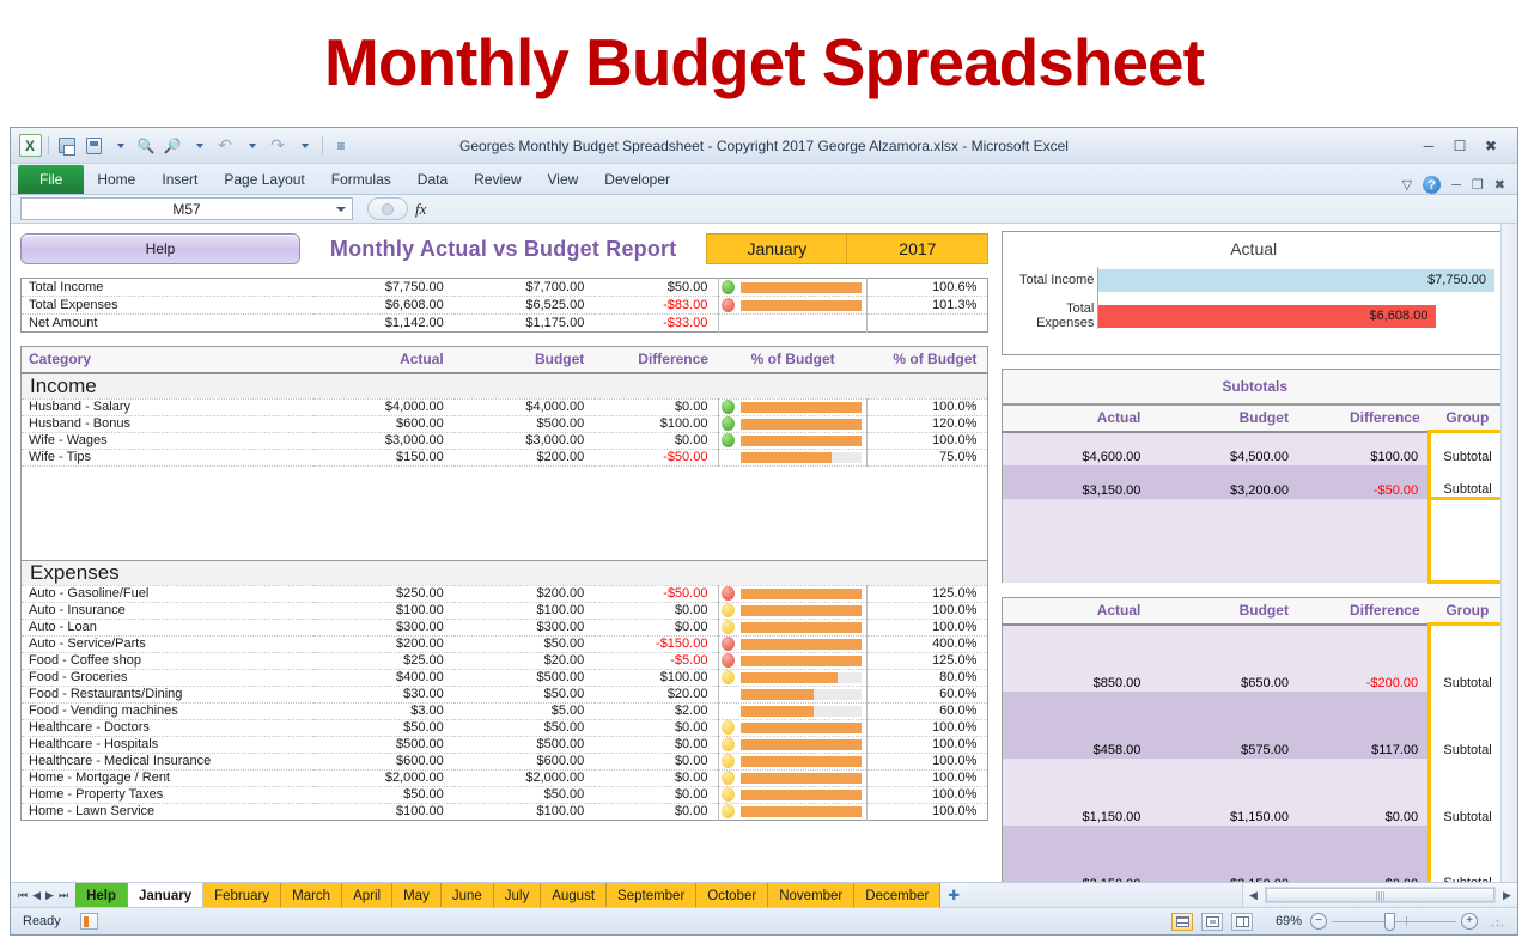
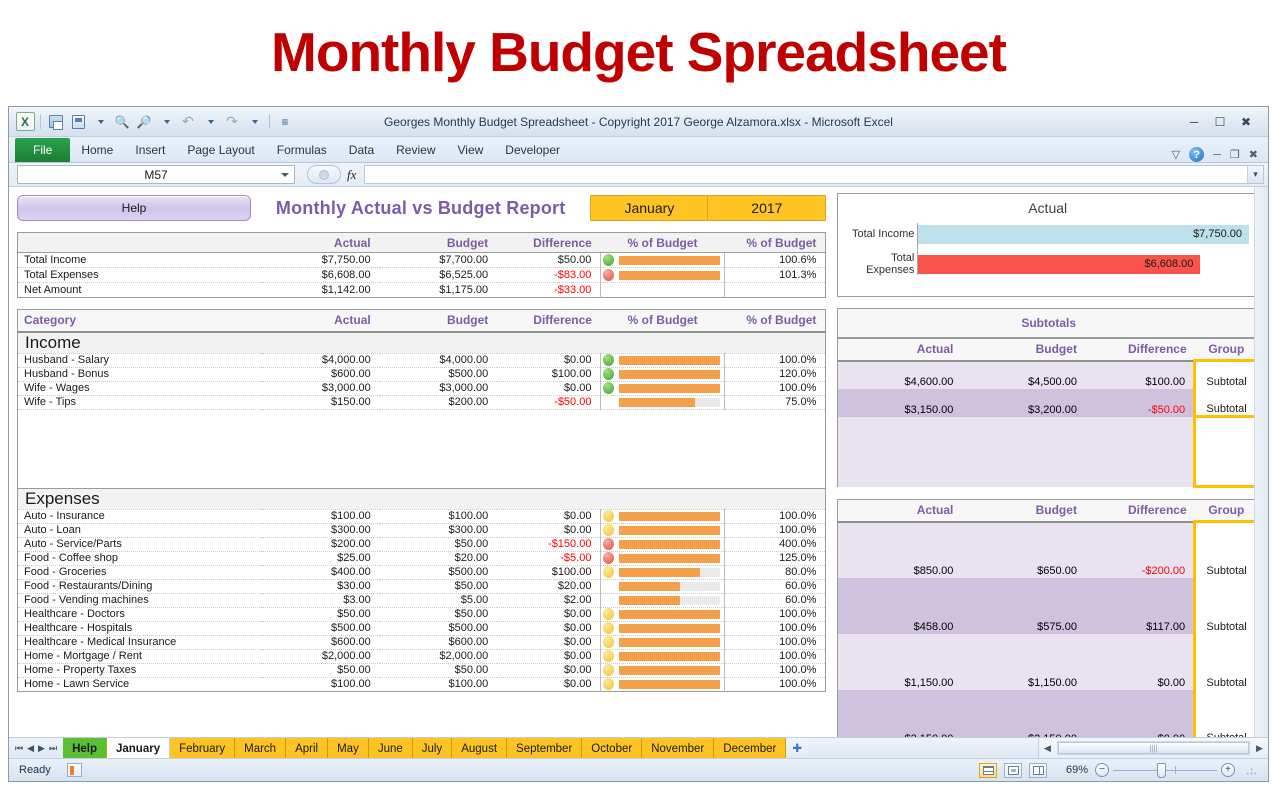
  Monthly Budget Spreadsheet
  X
  🔍
  🔎
  ↶
  ↷
  ≡
  Georges Monthly Budget Spreadsheet - Copyright 2017 George Alzamora.xlsx - Microsoft Excel
  ─
  ☐
  ✖
  File
  Home
  Insert
  Page Layout
  Formulas
  Data
  Review
  View
  Developer
  ▽
  ?
  ─
  ❐
  ✖
  M57
  fx
+ ▾
  Help
  Monthly Actual vs Budget Report
  January
  2017
+ 	Actual	Budget	Difference	% of Budget	% of Budget
  Total Income	$7,750.00	$7,700.00	$50.00		100.6%
  Total Expenses	$6,608.00	$6,525.00	-$83.00		101.3%
  Net Amount	$1,142.00	$1,175.00	-$33.00
  Category	Actual	Budget	Difference	% of Budget	% of Budget
  Income
  Husband - Salary	$4,000.00	$4,000.00	$0.00		100.0%
  Husband - Bonus	$600.00	$500.00	$100.00		120.0%
  Wife - Wages	$3,000.00	$3,000.00	$0.00		100.0%
  Wife - Tips	$150.00	$200.00	-$50.00		75.0%
  Expenses
- Auto - Gasoline/Fuel	$250.00	$200.00	-$50.00		125.0%
  Auto - Insurance	$100.00	$100.00	$0.00		100.0%
  Auto - Loan	$300.00	$300.00	$0.00		100.0%
  Auto - Service/Parts	$200.00	$50.00	-$150.00		400.0%
  Food - Coffee shop	$25.00	$20.00	-$5.00		125.0%
  Food - Groceries	$400.00	$500.00	$100.00		80.0%
  Food - Restaurants/Dining	$30.00	$50.00	$20.00		60.0%
  Food - Vending machines	$3.00	$5.00	$2.00		60.0%
  Healthcare - Doctors	$50.00	$50.00	$0.00		100.0%
  Healthcare - Hospitals	$500.00	$500.00	$0.00		100.0%
  Healthcare - Medical Insurance	$600.00	$600.00	$0.00		100.0%
  Home - Mortgage / Rent	$2,000.00	$2,000.00	$0.00		100.0%
  Home - Property Taxes	$50.00	$50.00	$0.00		100.0%
  Home - Lawn Service	$100.00	$100.00	$0.00		100.0%
  Actual
  Total Income
  $7,750.00
  Total Expenses
  $6,608.00
  Subtotals
  Actual	Budget	Difference	Group
  $4,600.00	$4,500.00	$100.00	Subtotal
  $3,150.00	$3,200.00	-$50.00	Subtotal
  Actual	Budget	Difference	Group
  $850.00	$650.00	-$200.00	Subtotal
  $458.00	$575.00	$117.00	Subtotal
  $1,150.00	$1,150.00	$0.00	Subtotal
  ⏮
  ◀
  ▶
  ⏭
  Help
  January
  February
  March
  April
  May
  June
  July
  August
  September
  October
  November
  December
  ✚
  ◀
  ||||
  ▶
  Ready
  69%
  −
  +
